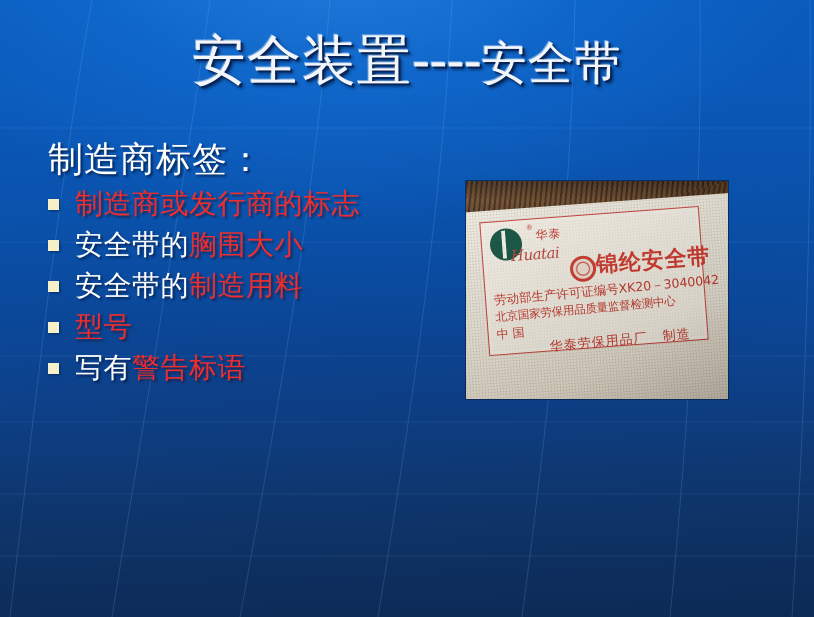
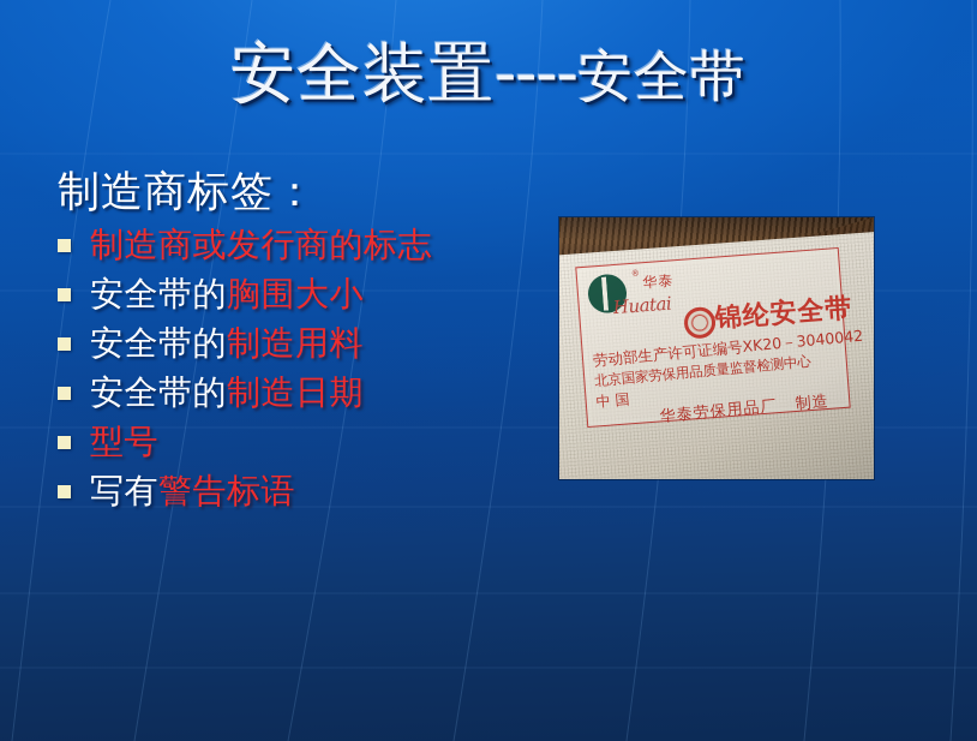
  安全装置----安全带
  制造商标签：
  制造商或发行商的标志
  安全带的胸围大小
  安全带的制造用料
+ 安全带的制造日期
  型号
  写有警告标语
